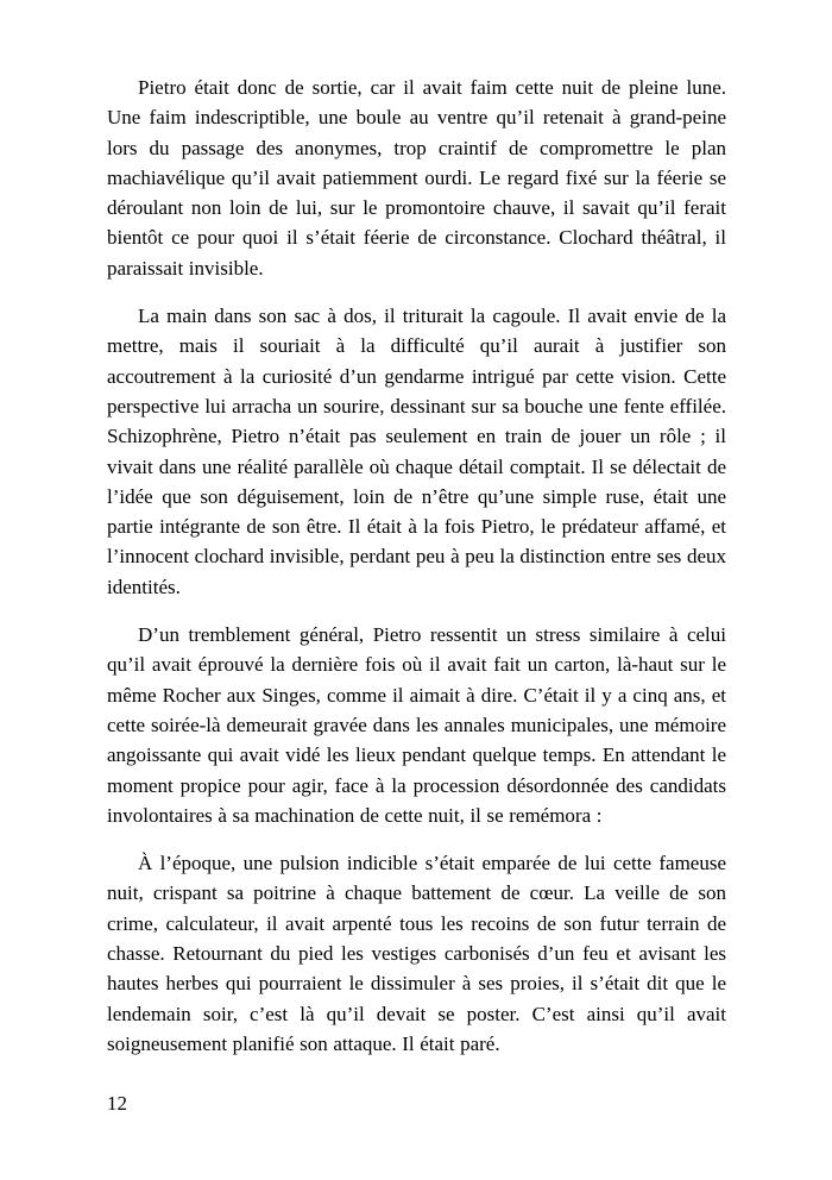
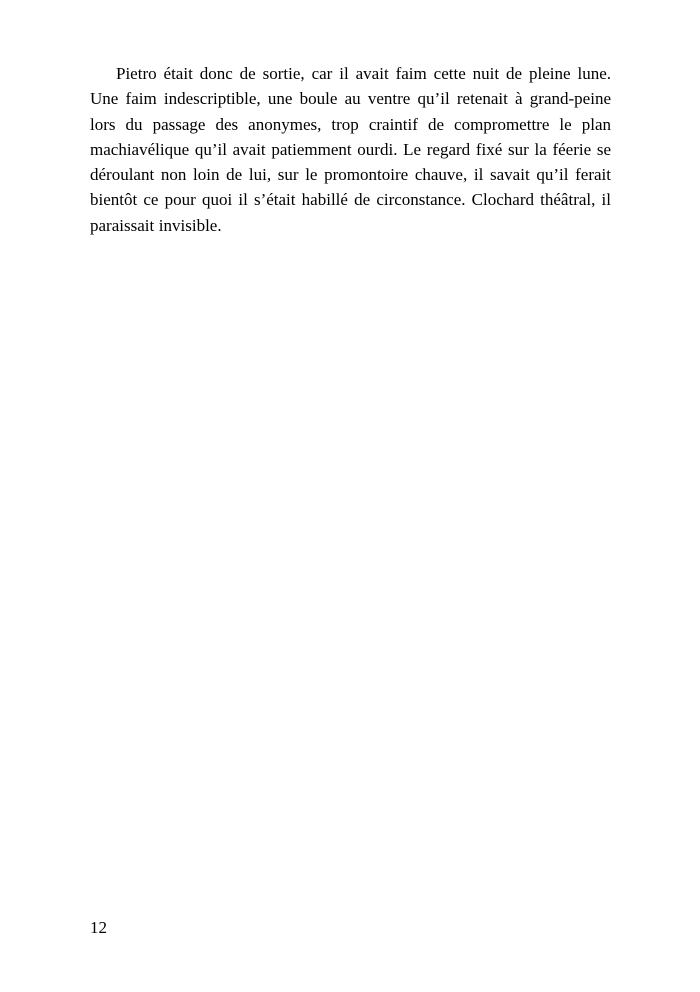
- Pietro était donc de sortie, car il avait faim cette nuit de pleine lune. Une faim indescriptible, une boule au ventre qu’il retenait à grand-peine lors du passage des anonymes, trop craintif de compromettre le plan machiavélique qu’il avait patiemment ourdi. Le regard fixé sur la féerie se déroulant non loin de lui, sur le promontoire chauve, il savait qu’il ferait bientôt ce pour quoi il s’était féerie de circonstance. Clochard théâtral, il paraissait invisible.
+ Pietro était donc de sortie, car il avait faim cette nuit de pleine lune. Une faim indescriptible, une boule au ventre qu’il retenait à grand-peine lors du passage des anonymes, trop craintif de compromettre le plan machiavélique qu’il avait patiemment ourdi. Le regard fixé sur la féerie se déroulant non loin de lui, sur le promontoire chauve, il savait qu’il ferait bientôt ce pour quoi il s’était habillé de circonstance. Clochard théâtral, il paraissait invisible.
- La main dans son sac à dos, il triturait la cagoule. Il avait envie de la mettre, mais il souriait à la difficulté qu’il aurait à justifier son accoutrement à la curiosité d’un gendarme intrigué par cette vision. Cette perspective lui arracha un sourire, dessinant sur sa bouche une fente effilée. Schizophrène, Pietro n’était pas seulement en train de jouer un rôle ; il vivait dans une réalité parallèle où chaque détail comptait. Il se délectait de l’idée que son déguisement, loin de n’être qu’une simple ruse, était une partie intégrante de son être. Il était à la fois Pietro, le prédateur affamé, et l’innocent clochard invisible, perdant peu à peu la distinction entre ses deux identités.
- D’un tremblement général, Pietro ressentit un stress similaire à celui qu’il avait éprouvé la dernière fois où il avait fait un carton, là-haut sur le même Rocher aux Singes, comme il aimait à dire. C’était il y a cinq ans, et cette soirée-là demeurait gravée dans les annales municipales, une mémoire angoissante qui avait vidé les lieux pendant quelque temps. En attendant le moment propice pour agir, face à la procession désordonnée des candidats involontaires à sa machination de cette nuit, il se remémora :
- À l’époque, une pulsion indicible s’était emparée de lui cette fameuse nuit, crispant sa poitrine à chaque battement de cœur. La veille de son crime, calculateur, il avait arpenté tous les recoins de son futur terrain de chasse. Retournant du pied les vestiges carbonisés d’un feu et avisant les hautes herbes qui pourraient le dissimuler à ses proies, il s’était dit que le lendemain soir, c’est là qu’il devait se poster. C’est ainsi qu’il avait soigneusement planifié son attaque. Il était paré.
  12
